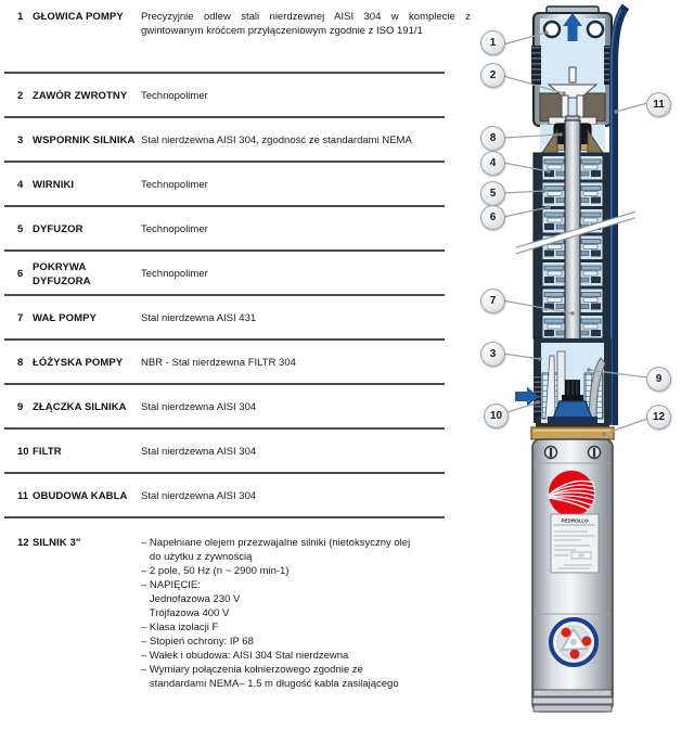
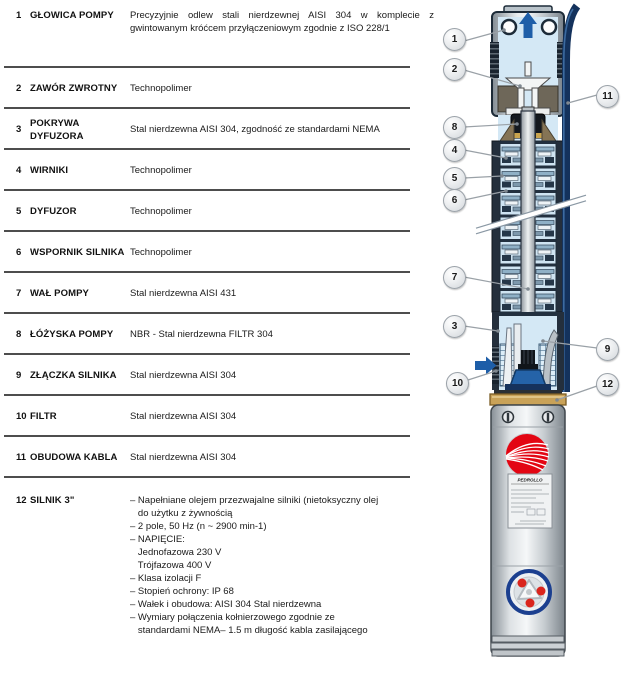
  1
  GŁOWICA POMPY
- Precyzyjnie odlew stali nierdzewnej AISI 304 w komplecie z gwintowanym króćcem przyłączeniowym zgodnie z ISO 191/1
+ Precyzyjnie odlew stali nierdzewnej AISI 304 w komplecie z gwintowanym króćcem przyłączeniowym zgodnie z ISO 228/1
  2
  ZAWÓR ZWROTNY
  Technopolimer
  3
- WSPORNIK SILNIKA
+ POKRYWA DYFUZORA
  Stal nierdzewna AISI 304, zgodność ze standardami NEMA
  4
  WIRNIKI
  Technopolimer
  5
  DYFUZOR
  Technopolimer
  6
- POKRYWA DYFUZORA
+ WSPORNIK SILNIKA
  Technopolimer
  7
  WAŁ POMPY
  Stal nierdzewna AISI 431
  8
  ŁÓŻYSKA POMPY
  NBR - Stal nierdzewna FILTR 304
  9
  ZŁĄCZKA SILNIKA
  Stal nierdzewna AISI 304
  10
  FILTR
  Stal nierdzewna AISI 304
  11
  OBUDOWA KABLA
  Stal nierdzewna AISI 304
  12
  SILNIK 3"
  – Napełniane olejem przezwajalne silniki (nietoksyczny olej
  do użytku z żywnością
  – 2 pole, 50 Hz (n ~ 2900 min-1)
  – NAPIĘCIE:
  Jednofazowa 230 V
  Trójfazowa 400 V
  – Klasa izolacji F
  – Stopień ochrony: IP 68
  – Wałek i obudowa: AISI 304 Stal nierdzewna
  – Wymiary połączenia kołnierzowego zgodnie ze
  standardami NEMA– 1.5 m długość kabla zasilającego
  1
  2
  11
  8
  4
  5
  6
  7
  3
  9
  10
  12
